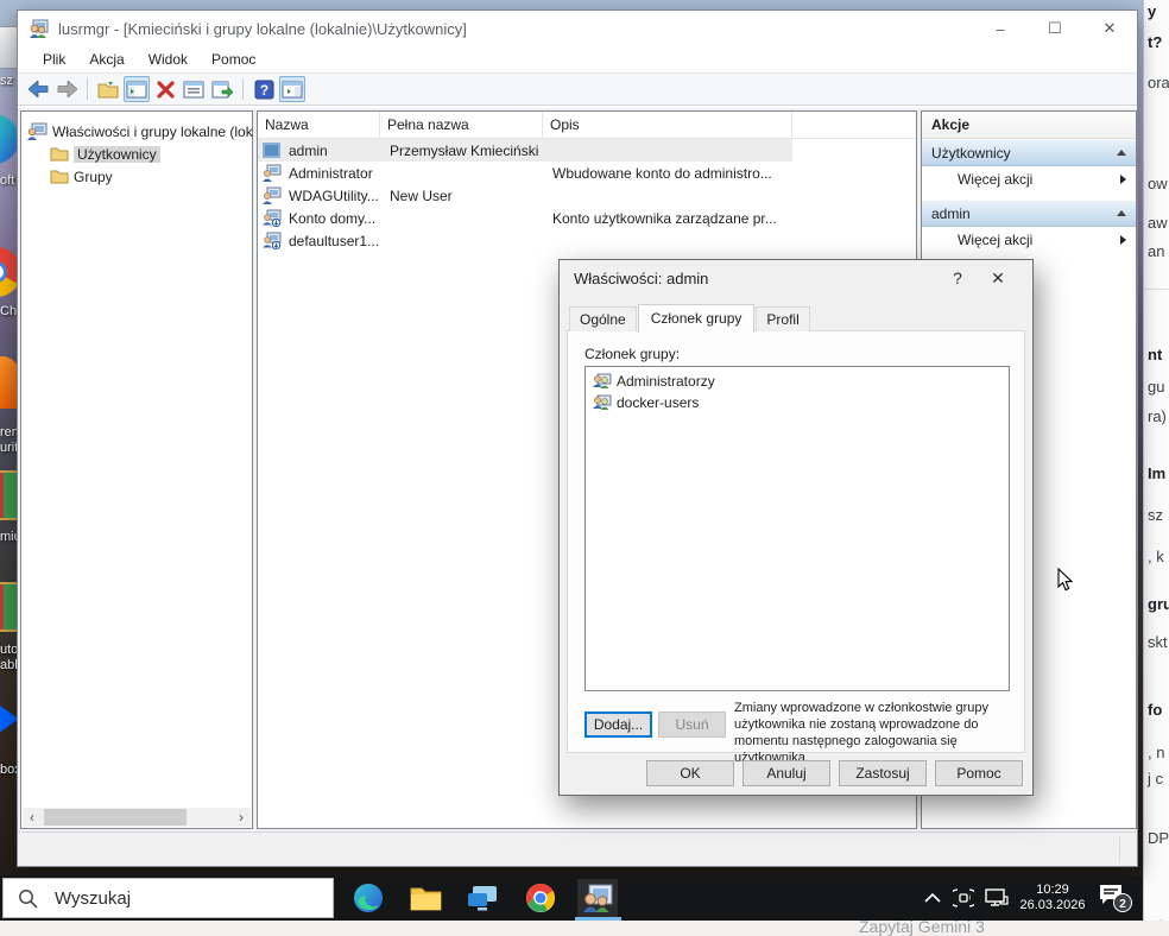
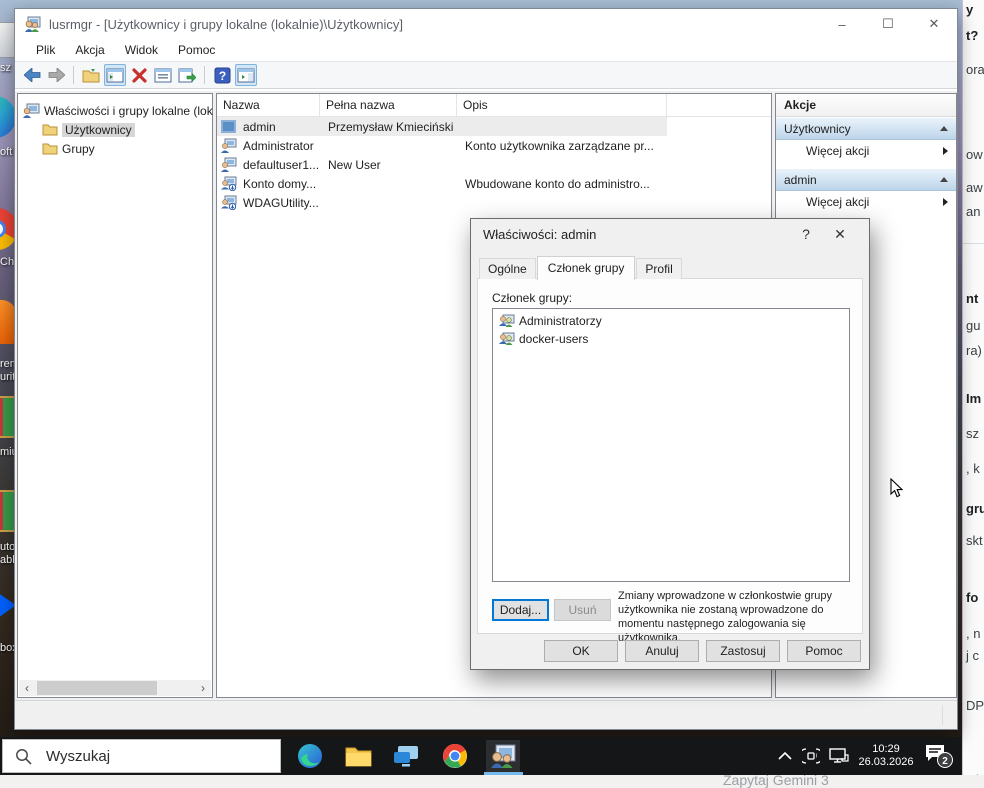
  sz
  oft
  Ch
  uto
  y
  t?
  ora
  ow
  aw
  an
  nt
  gu
  ra)
  Im
  sz
  , k
  gru
  skt
  fo
  , n
  j c
  DP
- lusrmgr - [Kmieciński i grupy lokalne (lokalnie)\Użytkownicy]
+ lusrmgr - [Użytkownicy i grupy lokalne (lokalnie)\Użytkownicy]
  –
  ☐
  ✕
  Plik
  Akcja
  Widok
  Pomoc
  ?
  Właściwości i grupy lokalne (lok
  Użytkownicy
  Grupy
  ‹
  ›
  Nazwa
  Pełna nazwa
  Opis
  admin
  Przemysław Kmieciński
  Administrator
- Wbudowane konto do administro...
+ Konto użytkownika zarządzane pr...
- WDAGUtility...
+ defaultuser1...
  New User
  Konto domy...
- Konto użytkownika zarządzane pr...
+ Wbudowane konto do administro...
- defaultuser1...
+ WDAGUtility...
  Akcje
  Użytkownicy
  Więcej akcji
  admin
  Więcej akcji
  Właściwości: admin
  ?
  ✕
  Ogólne
  Członek grupy
  Profil
  Członek grupy:
  Administratorzy
  docker-users
  Dodaj...
  Usuń
  Zmiany wprowadzone w członkostwie grupy użytkownika nie zostaną wprowadzone do momentu następnego zalogowania się użytkownika.
  OK
  Anuluj
  Zastosuj
  Pomoc
  Zapytaj Gemini 3
  Wyszukaj
  10:29
  26.03.2026
  2
